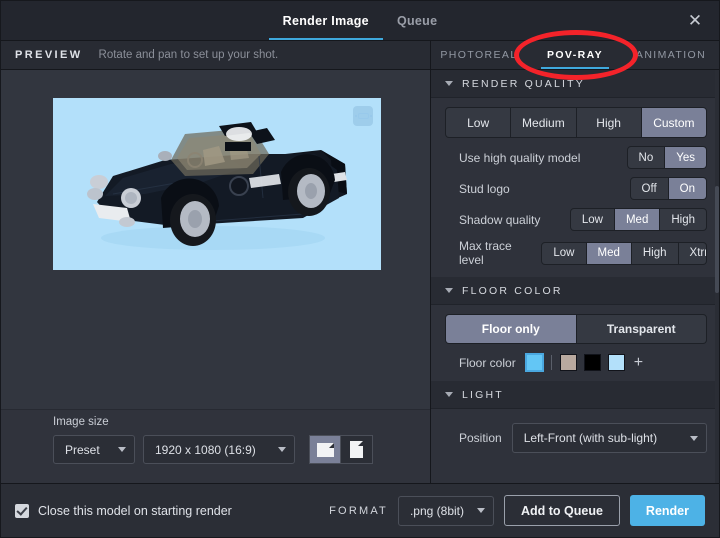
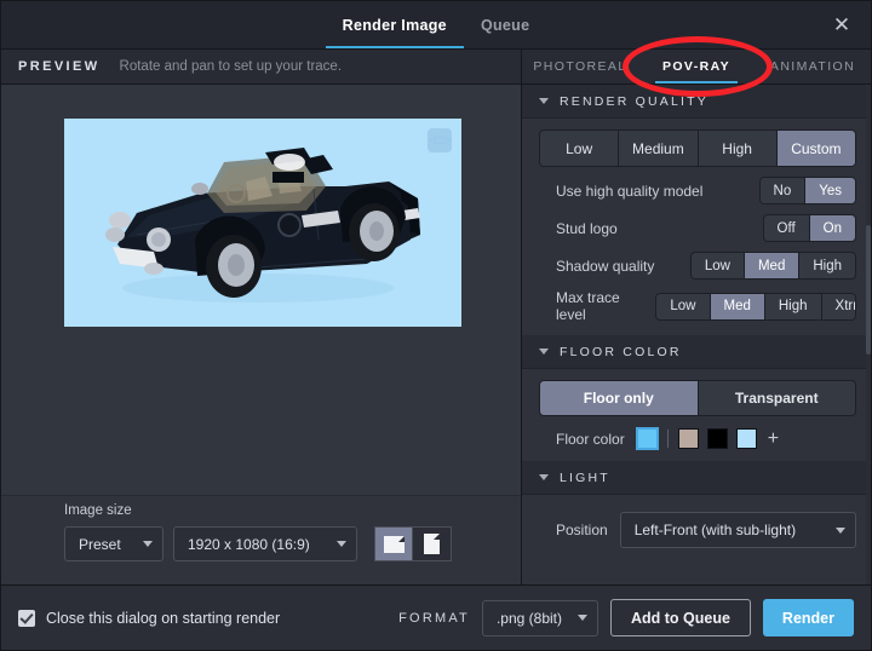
  Render Image
  Queue
  ✕
  PREVIEW
- Rotate and pan to set up your shot.
+ Rotate and pan to set up your trace.
  Image size
  Preset
  1920 x 1080 (16:9)
  PHOTOREAL
  POV-RAY
  ANIMATION
  RENDER QUALITY
  Low
  Medium
  High
  Custom
  Use high quality model
  No
  Yes
  Stud logo
  Off
  On
  Shadow quality
  Low
  Med
  High
  Max trace level
  Low
  Med
  High
  Xtr
  FLOOR COLOR
  Floor only
  Transparent
  Floor color
  +
  LIGHT
  Position
  Left-Front (with sub-light)
- Close this model on starting render
+ Close this dialog on starting render
  FORMAT
  .png (8bit)
  Add to Queue
  Render
